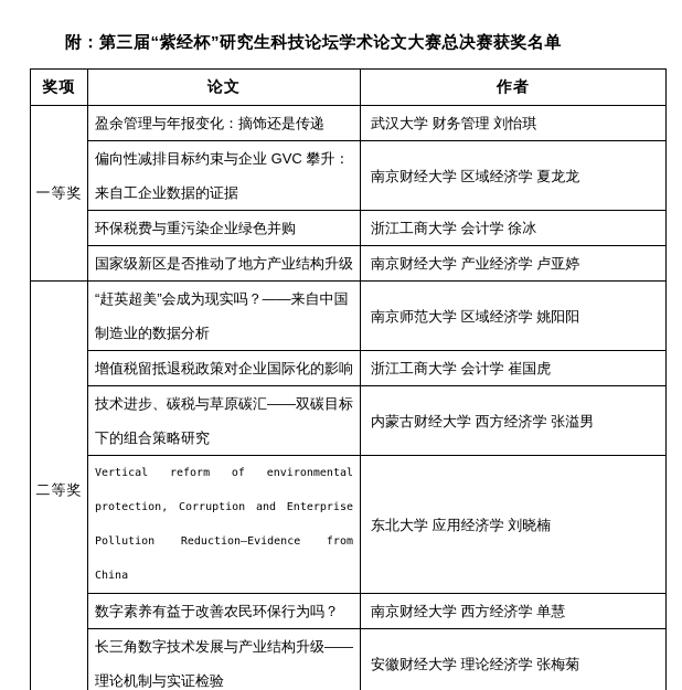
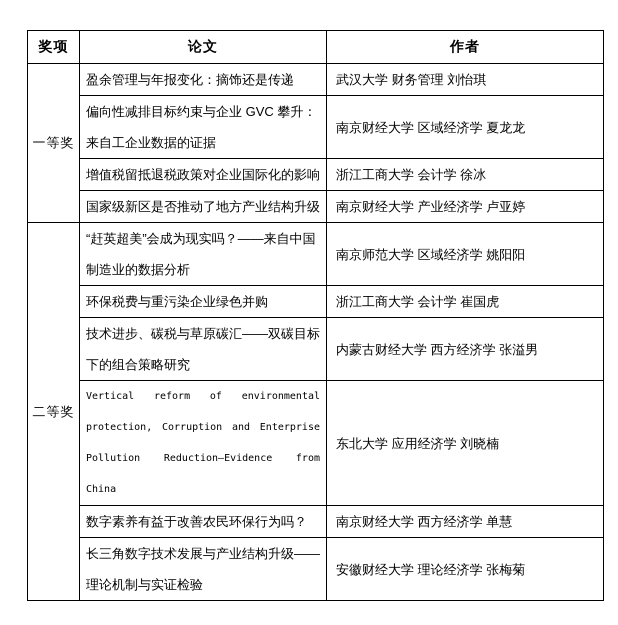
- 附：第三届“紫经杯”研究生科技论坛学术论文大赛总决赛获奖名单
  奖项	论文	作者
  一等奖	盈余管理与年报变化：摘饰还是传递	武汉大学 财务管理 刘怡琪
  偏向性减排目标约束与企业 GVC 攀升：来自工企业数据的证据	南京财经大学 区域经济学 夏龙龙
- 环保税费与重污染企业绿色并购	浙江工商大学 会计学 徐冰
+ 增值税留抵退税政策对企业国际化的影响	浙江工商大学 会计学 徐冰
  国家级新区是否推动了地方产业结构升级	南京财经大学 产业经济学 卢亚婷
  二等奖	“赶英超美”会成为现实吗？——来自中国制造业的数据分析	南京师范大学 区域经济学 姚阳阳
- 增值税留抵退税政策对企业国际化的影响	浙江工商大学 会计学 崔国虎
+ 环保税费与重污染企业绿色并购	浙江工商大学 会计学 崔国虎
  技术进步、碳税与草原碳汇——双碳目标下的组合策略研究	内蒙古财经大学 西方经济学 张溢男
  Vertical reform of environmental protection, Corruption and Enterprise Pollution Reduction—Evidence from China	东北大学 应用经济学 刘晓楠
  数字素养有益于改善农民环保行为吗？	南京财经大学 西方经济学 单慧
  长三角数字技术发展与产业结构升级——理论机制与实证检验	安徽财经大学 理论经济学 张梅菊
